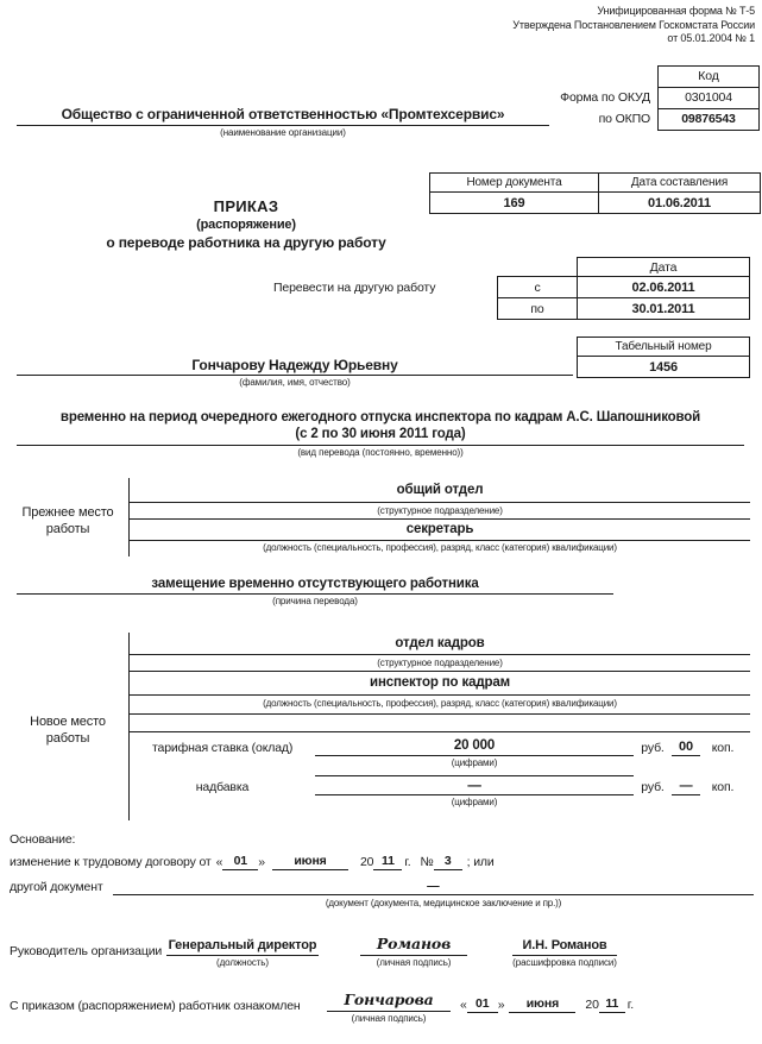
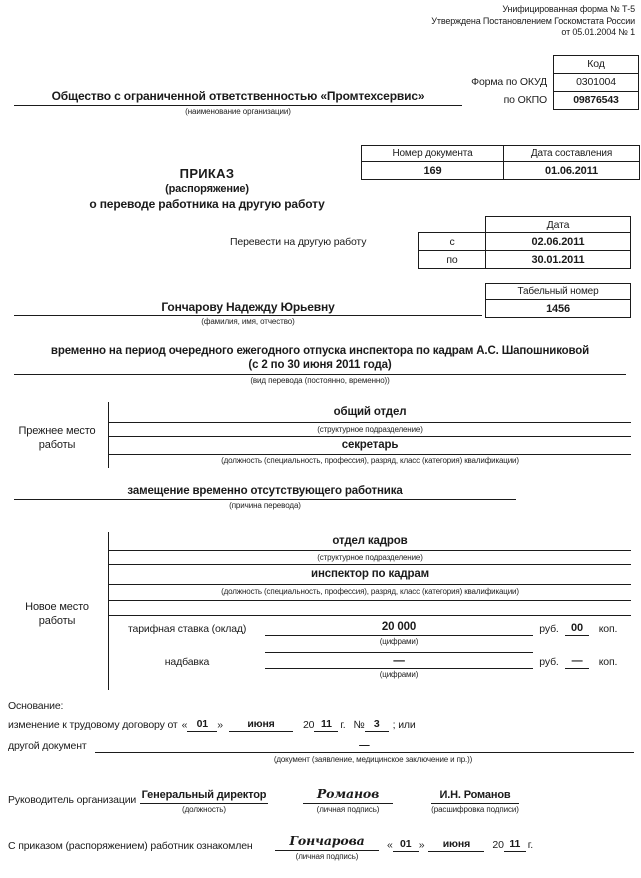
  Унифицированная форма № Т-5
  Утверждена Постановлением Госкомстата России
  от 05.01.2004 № 1
  Код
  Форма по ОКУД
  0301004
  по ОКПО
  09876543
  Общество с ограниченной ответственностью «Промтехсервис»
  (наименование организации)
  Номер документа	Дата составления
  169	01.06.2011
  ПРИКАЗ
  (распоряжение)
  о переводе работника на другую работу
  Перевести на другую работу
  	Дата
  с	02.06.2011
  по	30.01.2011
  Табельный номер
  1456
  Гончарову Надежду Юрьевну
  (фамилия, имя, отчество)
  временно на период очередного ежегодного отпуска инспектора по кадрам А.С. Шапошниковой
  (с 2 по 30 июня 2011 года)
  (вид перевода (постоянно, временно))
  Прежнее место работы
  общий отдел
  (структурное подразделение)
  секретарь
  (должность (специальность, профессия), разряд, класс (категория) квалификации)
  замещение временно отсутствующего работника
  (причина перевода)
  Новое место работы
  отдел кадров
  (структурное подразделение)
  инспектор по кадрам
  (должность (специальность, профессия), разряд, класс (категория) квалификации)
  тарифная ставка (оклад)
  20 000
  руб.
  00
  коп.
  (цифрами)
  надбавка
  —
  руб.
  —
  коп.
  (цифрами)
  Основание:
  изменение к трудовому договору от
  «
  01
  »
  июня
  20
  11
  г.
  №
  3
  ; или
  другой документ
  —
- (документ (документа, медицинское заключение и пр.))
+ (документ (заявление, медицинское заключение и пр.))
  Руководитель организации
  Генеральный директор
  (должность)
  Романов
  (личная подпись)
  И.Н. Романов
  (расшифровка подписи)
  С приказом (распоряжением) работник ознакомлен
  Гончарова
  (личная подпись)
  «
  01
  »
  июня
  20
  11
  г.
